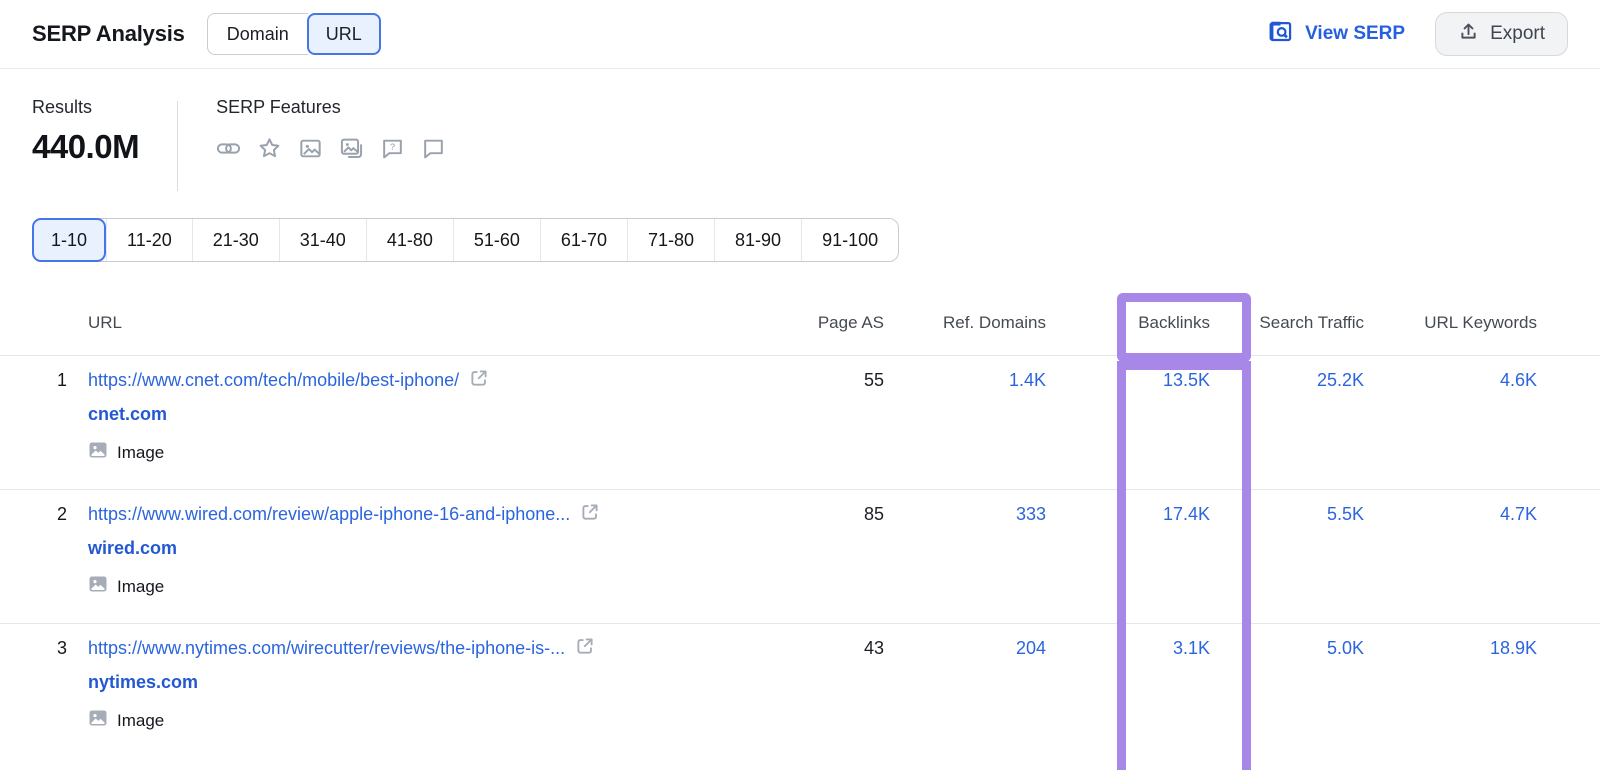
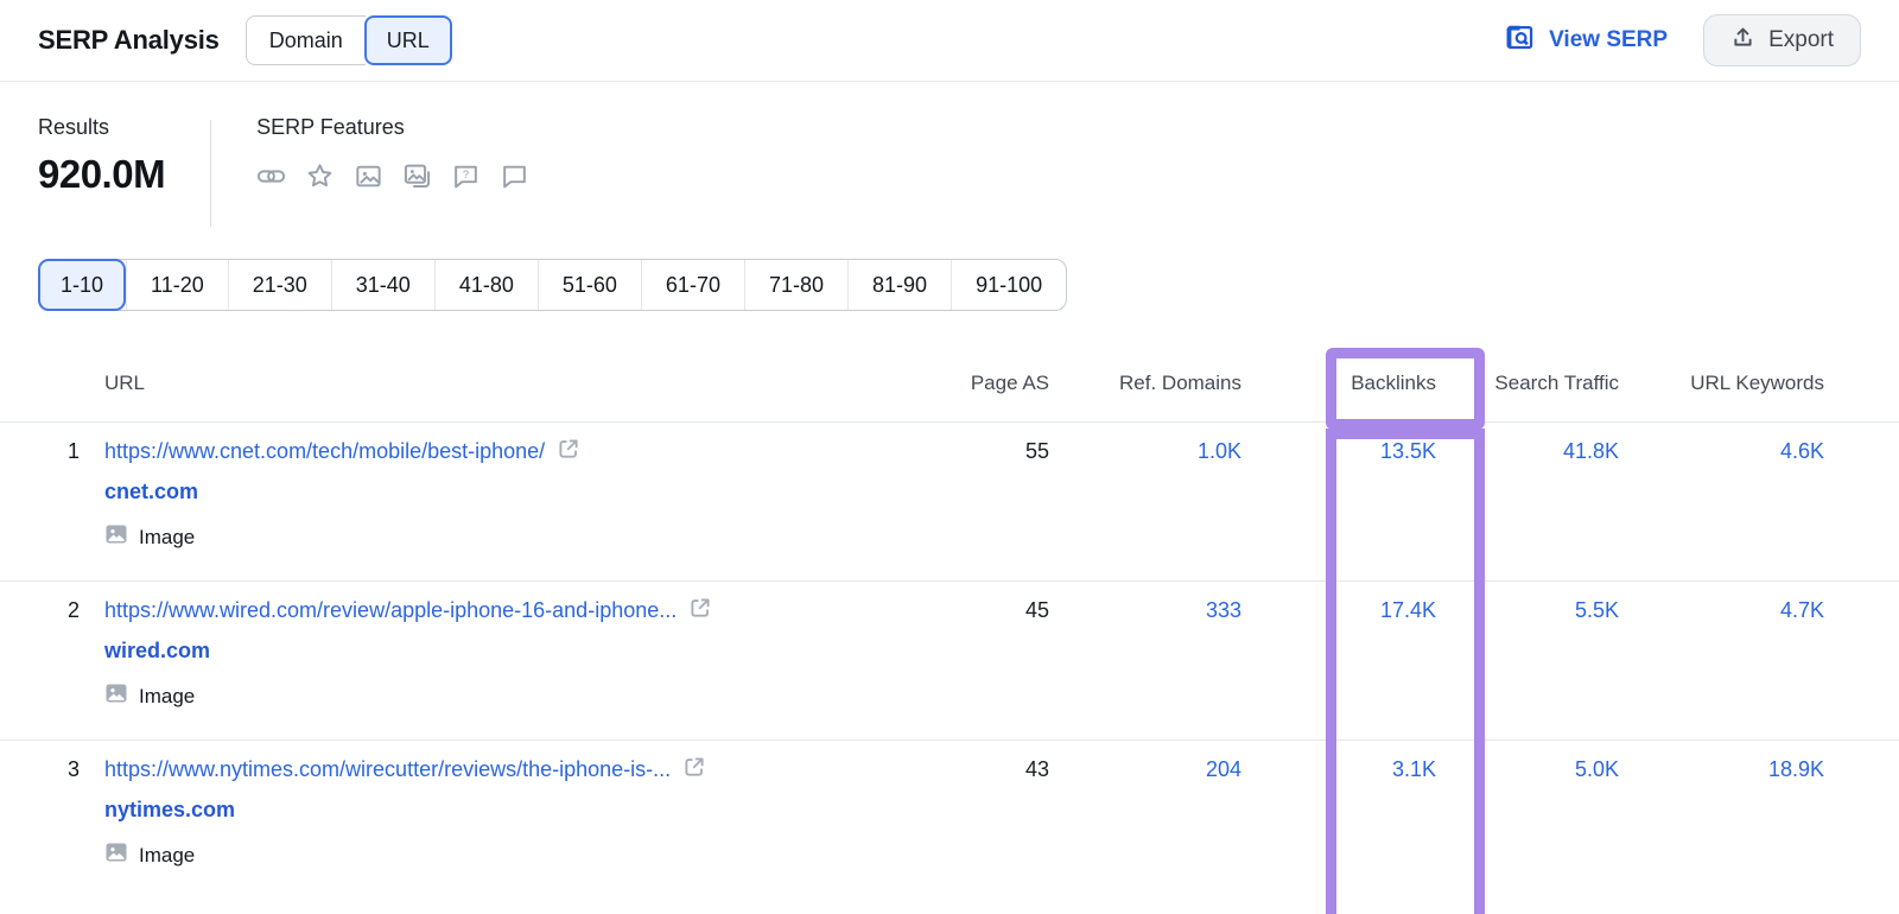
  SERP Analysis
  Domain
  URL
  View SERP
  Export
  Results
- 440.0M
+ 920.0M
  SERP Features
  ?
  1-10
  11-20
  21-30
  31-40
  41-80
  51-60
  61-70
  71-80
  81-90
  91-100
  URL
  Page AS
  Ref. Domains
  Backlinks
  Search Traffic
  URL Keywords
  1
  https://www.cnet.com/tech/mobile/best-iphone/
  cnet.com
  Image
  55
- 1.4K
+ 1.0K
  13.5K
- 25.2K
+ 41.8K
  4.6K
  2
  https://www.wired.com/review/apple-iphone-16-and-iphone...
  wired.com
  Image
- 85
+ 45
  333
  17.4K
  5.5K
  4.7K
  3
  https://www.nytimes.com/wirecutter/reviews/the-iphone-is-...
  nytimes.com
  Image
  43
  204
  3.1K
  5.0K
  18.9K
